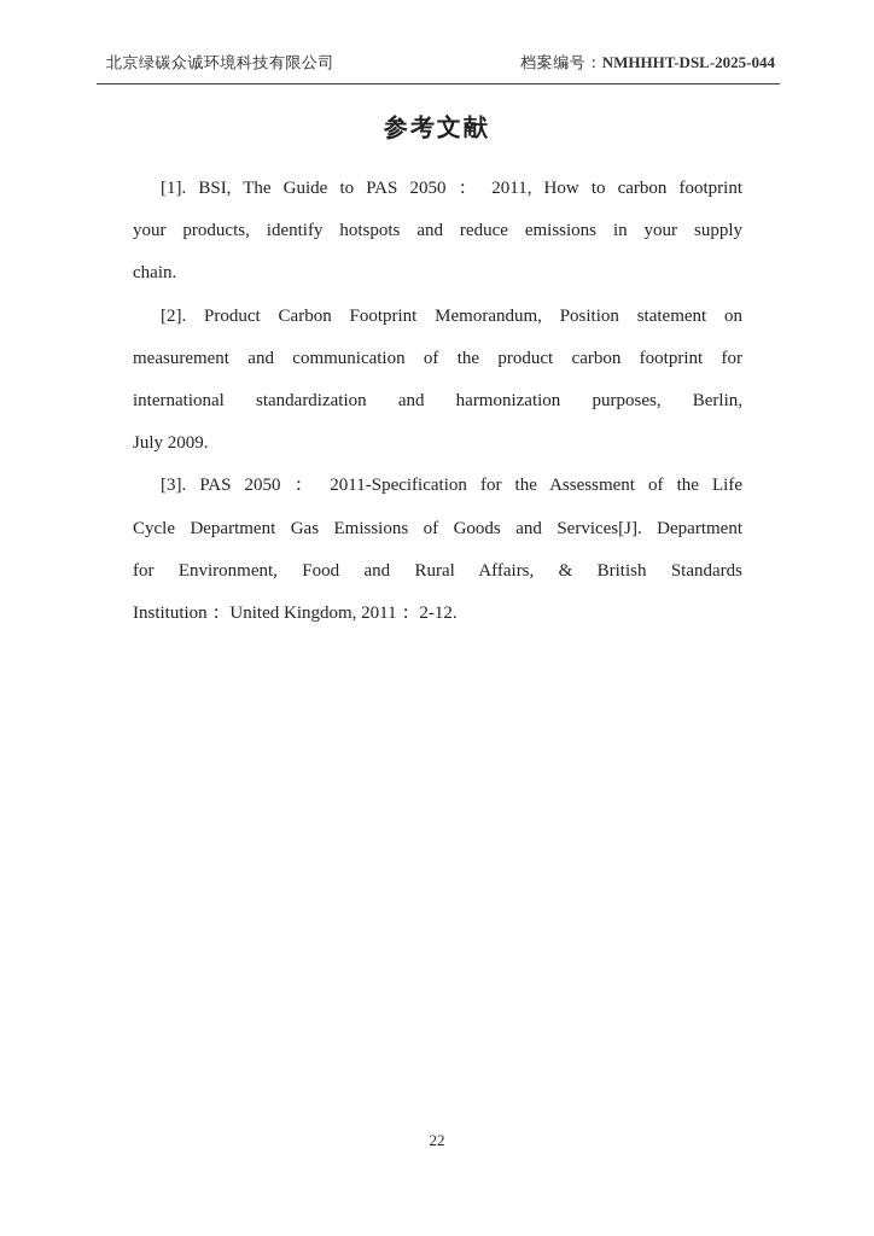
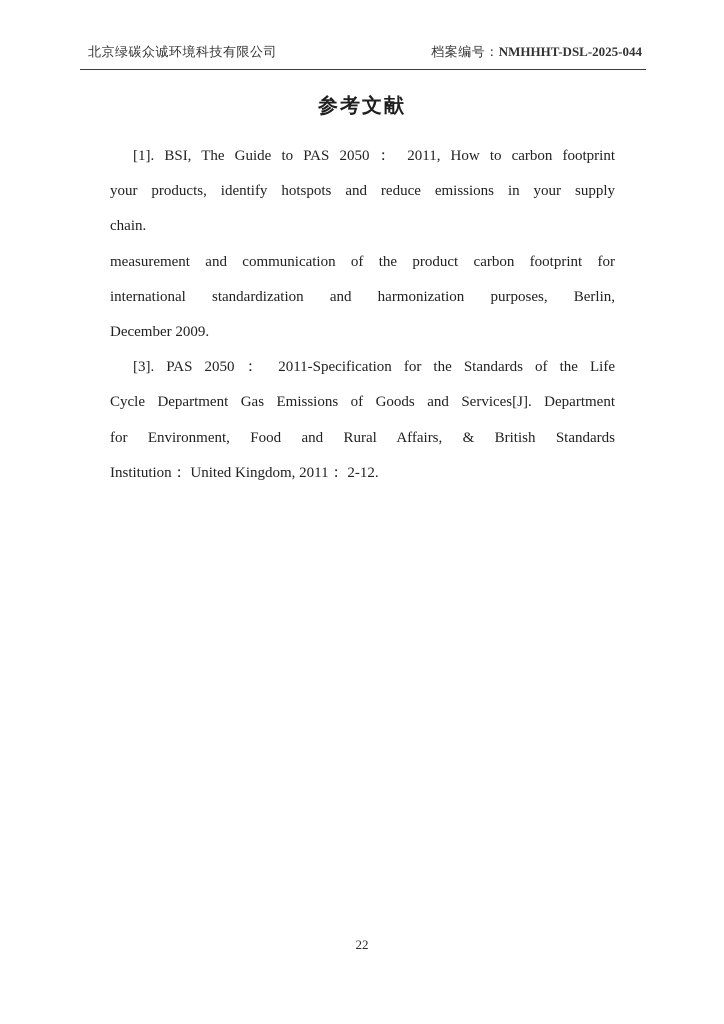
  北京绿碳众诚环境科技有限公司
  档案编号：NMHHHT-DSL-2025-044
  参考文献
  [1]. BSI, The Guide to PAS 2050： 2011, How to carbon footprint
  your products, identify hotspots and reduce emissions in your supply
  chain.
- [2]. Product Carbon Footprint Memorandum, Position statement on
  measurement and communication of the product carbon footprint for
  international standardization and harmonization purposes, Berlin,
- July 2009.
+ December 2009.
- [3]. PAS 2050： 2011-Specification for the Assessment of the Life
+ [3]. PAS 2050： 2011-Specification for the Standards of the Life
  Cycle Department Gas Emissions of Goods and Services[J]. Department
  for Environment, Food and Rural Affairs, & British Standards
  Institution： United Kingdom, 2011： 2-12.
  22
